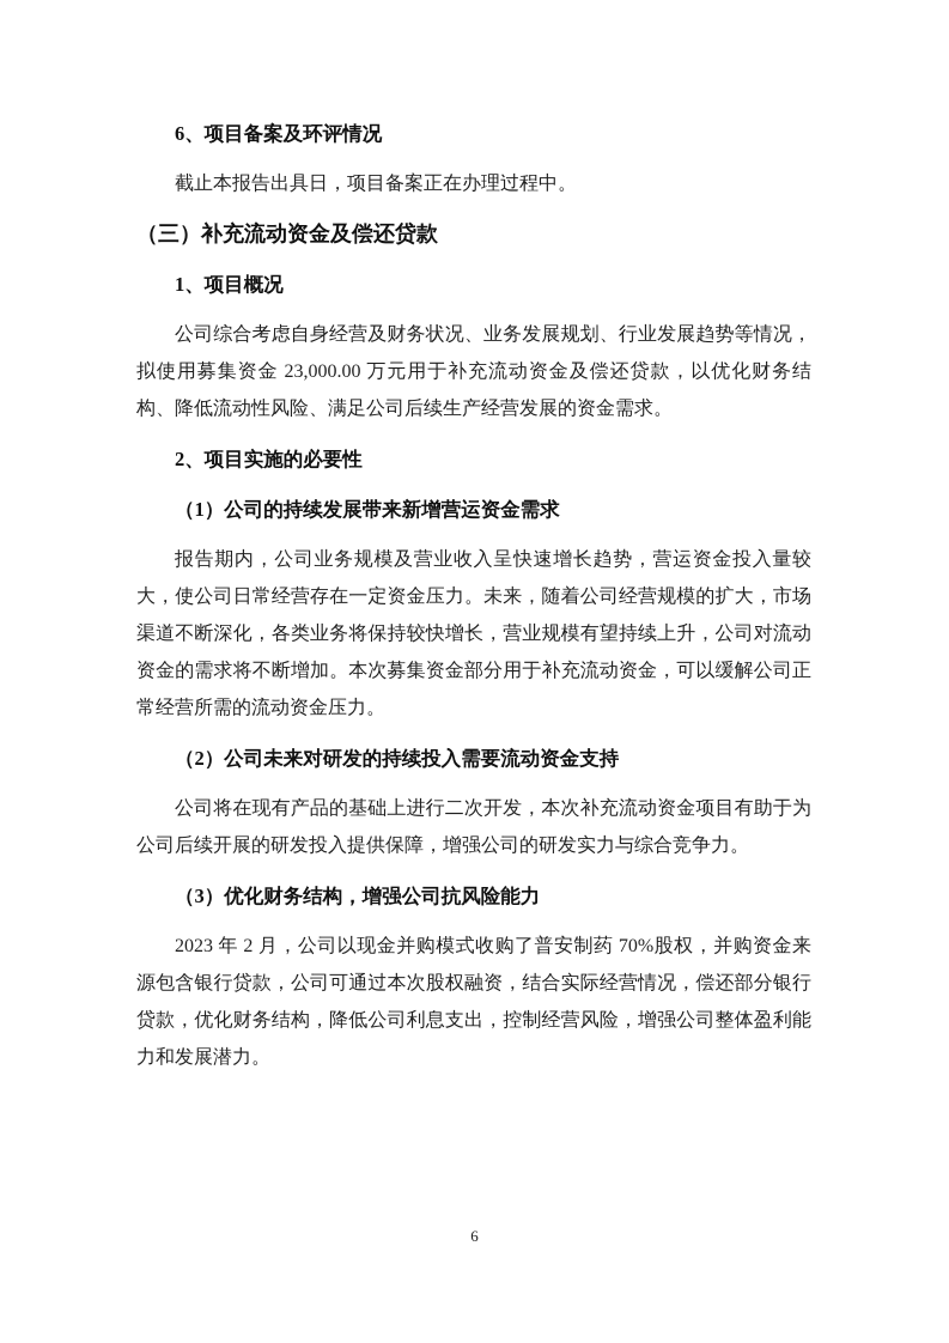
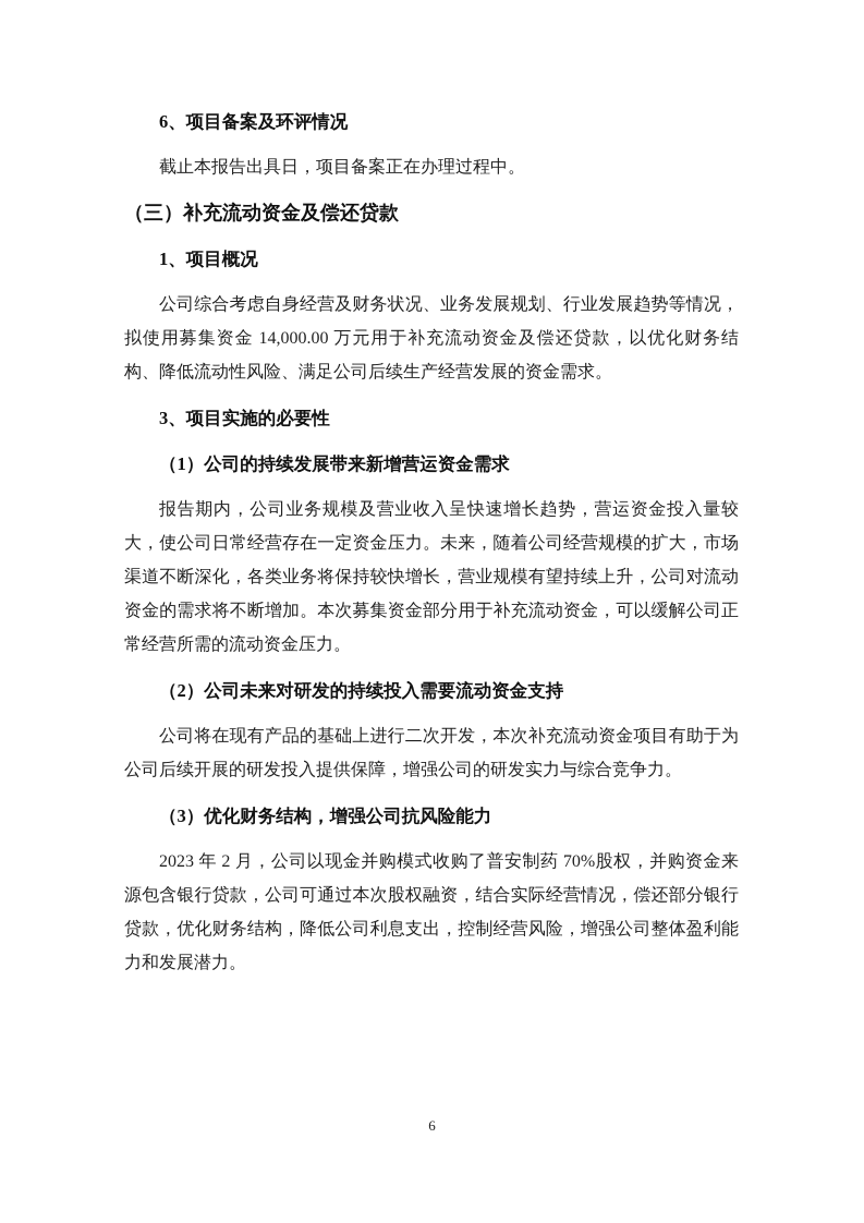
  6、项目备案及环评情况
  截止本报告出具日，项目备案正在办理过程中。
  （三）补充流动资金及偿还贷款
  1、项目概况
- 公司综合考虑自身经营及财务状况、业务发展规划、行业发展趋势等情况，拟使用募集资金 23,000.00 万元用于补充流动资金及偿还贷款，以优化财务结构、降低流动性风险、满足公司后续生产经营发展的资金需求。
+ 公司综合考虑自身经营及财务状况、业务发展规划、行业发展趋势等情况，拟使用募集资金 14,000.00 万元用于补充流动资金及偿还贷款，以优化财务结构、降低流动性风险、满足公司后续生产经营发展的资金需求。
- 2、项目实施的必要性
+ 3、项目实施的必要性
  （1）公司的持续发展带来新增营运资金需求
  报告期内，公司业务规模及营业收入呈快速增长趋势，营运资金投入量较大，使公司日常经营存在一定资金压力。未来，随着公司经营规模的扩大，市场渠道不断深化，各类业务将保持较快增长，营业规模有望持续上升，公司对流动资金的需求将不断增加。本次募集资金部分用于补充流动资金，可以缓解公司正常经营所需的流动资金压力。
  （2）公司未来对研发的持续投入需要流动资金支持
  公司将在现有产品的基础上进行二次开发，本次补充流动资金项目有助于为公司后续开展的研发投入提供保障，增强公司的研发实力与综合竞争力。
  （3）优化财务结构，增强公司抗风险能力
  2023 年 2 月，公司以现金并购模式收购了普安制药 70%股权，并购资金来源包含银行贷款，公司可通过本次股权融资，结合实际经营情况，偿还部分银行贷款，优化财务结构，降低公司利息支出，控制经营风险，增强公司整体盈利能力和发展潜力。
  6
